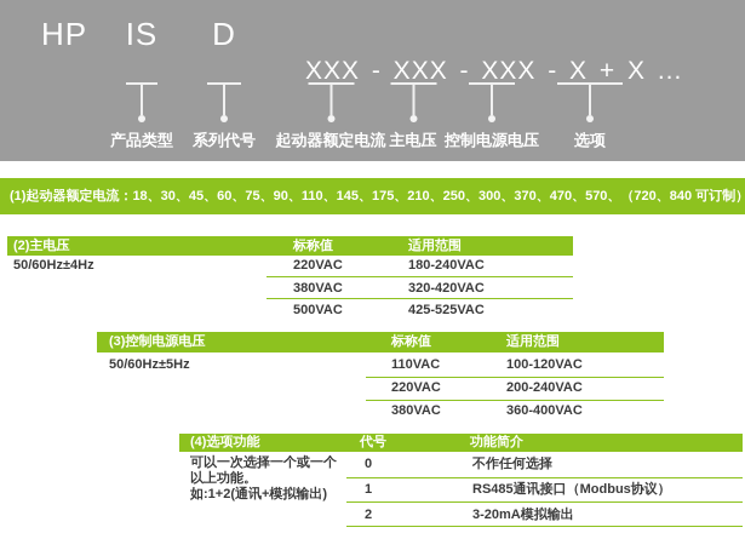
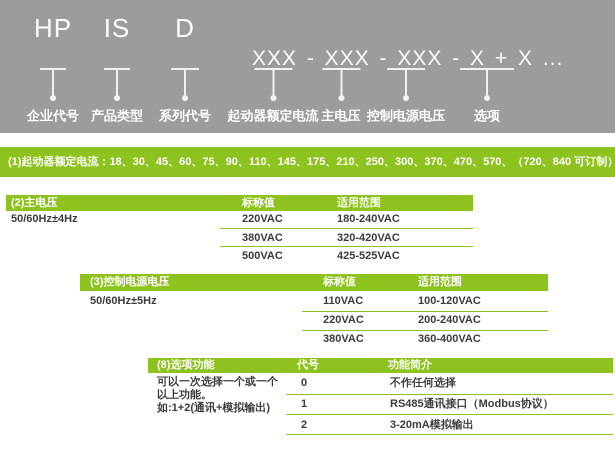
  HP
  IS
  D
  XXX - XXX - XXX - X + X ...
+ 企业代号
  产品类型
  系列代号
  起动器额定电流
  主电压
  控制电源电压
  选项
  (1)起动器额定电流：18、30、45、60、75、90、110、145、175、210、250、300、370、470、570、（720、840 可订制）
  (2)主电压
  标称值
  适用范围
  50/60Hz±4Hz
  220VAC
  180-240VAC
  380VAC
  320-420VAC
  500VAC
  425-525VAC
  (3)控制电源电压
  标称值
  适用范围
  50/60Hz±5Hz
  110VAC
  100-120VAC
  220VAC
  200-240VAC
  380VAC
  360-400VAC
- (4)选项功能
+ (8)选项功能
  代号
  功能简介
  可以一次选择一个或一个
  以上功能。
  如:1+2(通讯+模拟输出)
  0
  不作任何选择
  1
  RS485通讯接口（Modbus协议）
  2
  3-20mA模拟输出
